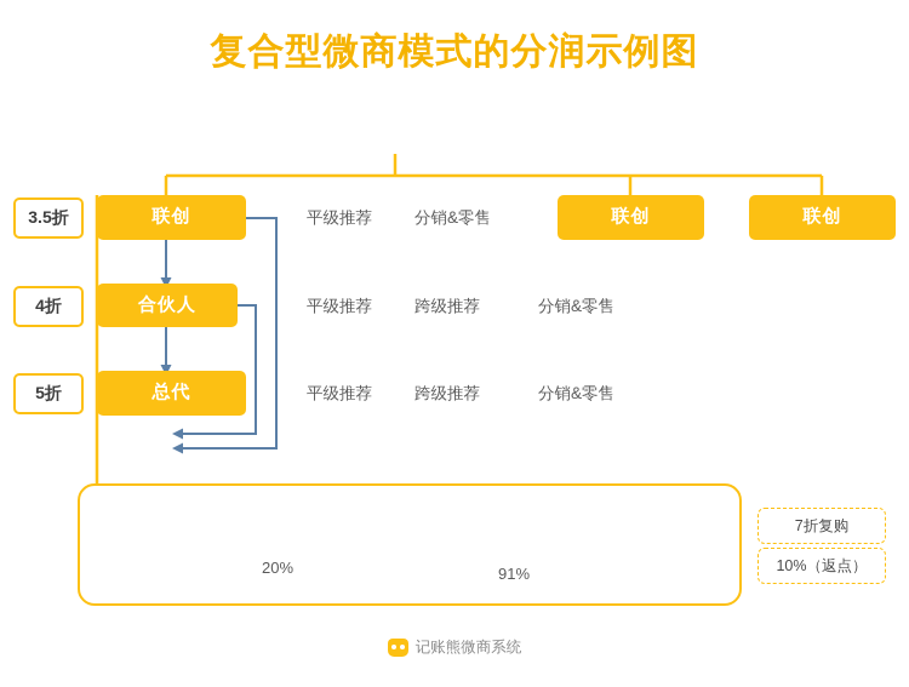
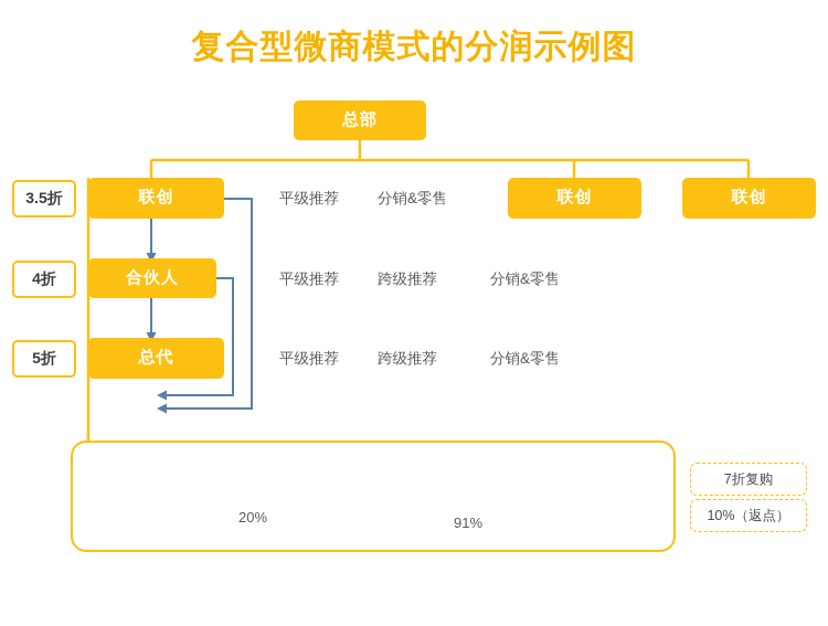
  复合型微商模式的分润示例图
+ 总部
  联创
  联创
  联创
  合伙人
  总代
  3.5折
  4折
  5折
  平级推荐
  分销&零售
  平级推荐
  跨级推荐
  分销&零售
  平级推荐
  跨级推荐
  分销&零售
  20%
  91%
  7折复购
  10%（返点）
- 记账熊微商系统
